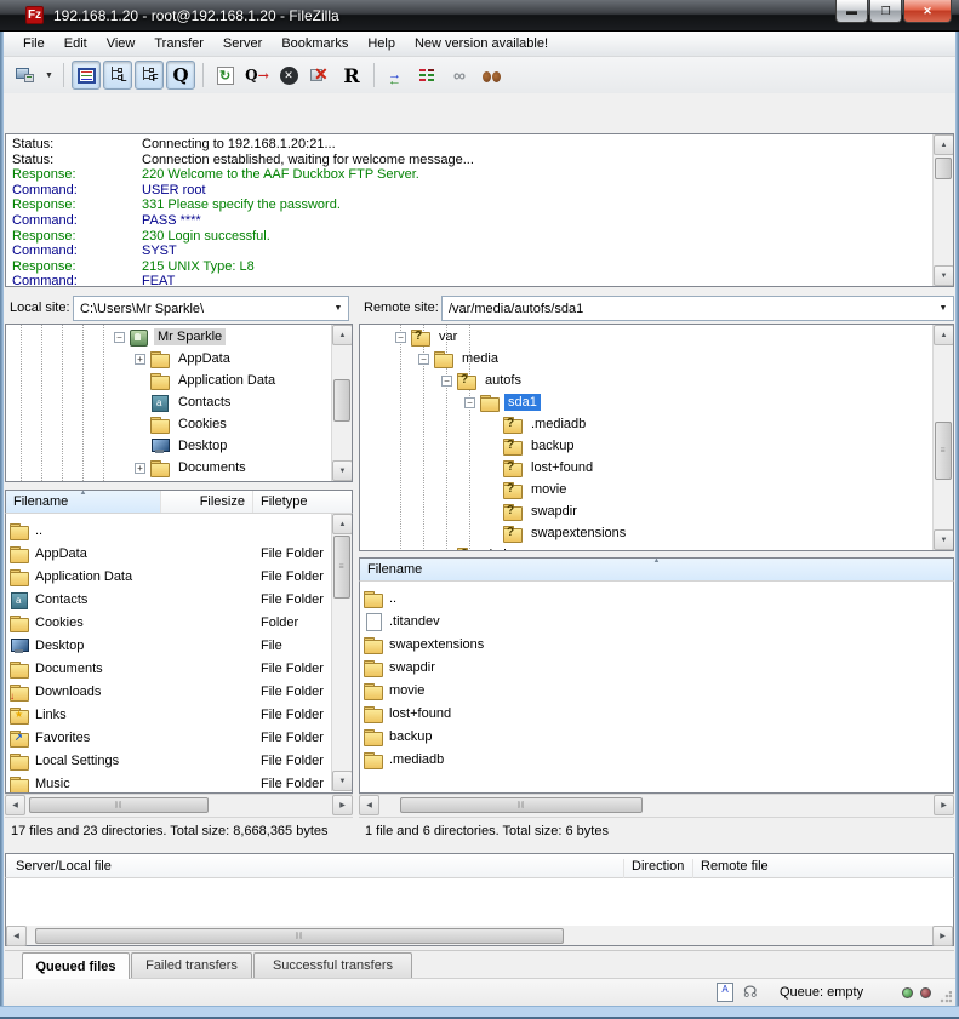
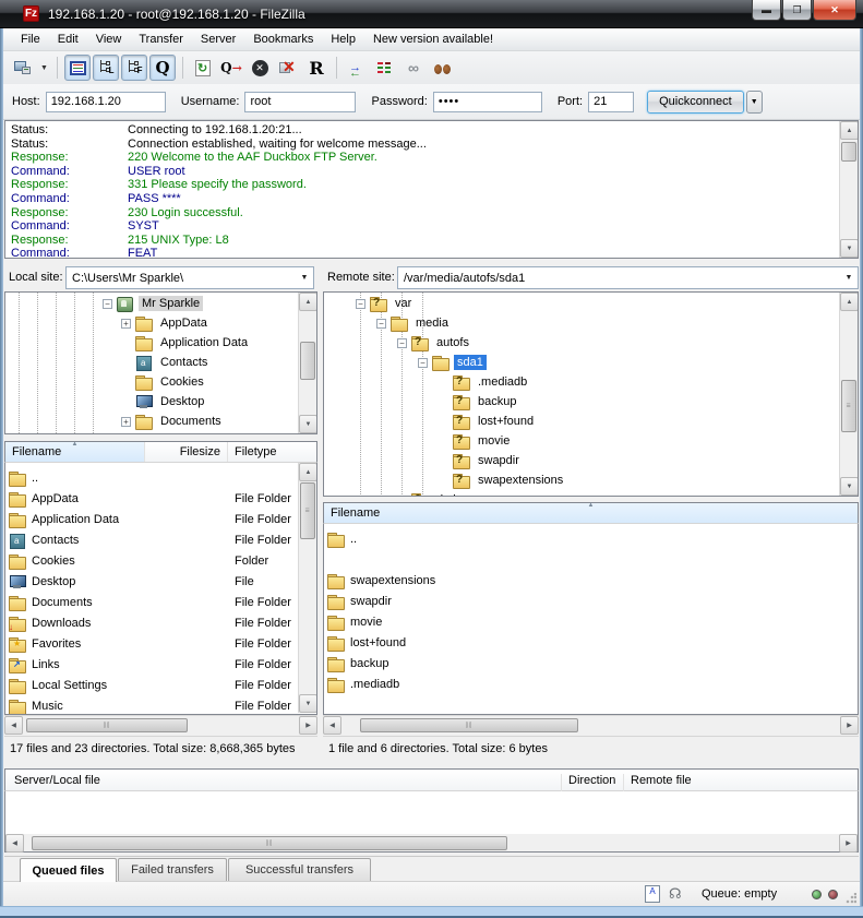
  Fz
  192.168.1.20 - root@192.168.1.20 - FileZilla
  ▬
  ❐
  ✕
  File
  Edit
  View
  Transfer
  Server
  Bookmarks
  Help
  New version available!
  L
  F
  Q
  ↻
  Q→
  ✕
  ✕
  R
  →
  ←
  ∞
+ Host:
+ 192.168.1.20
+ Username:
+ root
+ Password:
+ ••••
+ Port:
+ 21
+ Quickconnect
  Status:
  Connecting to 192.168.1.20:21...
  Status:
  Connection established, waiting for welcome message...
  Response:
  220 Welcome to the AAF Duckbox FTP Server.
  Command:
  USER root
  Response:
  331 Please specify the password.
  Command:
  PASS ****
  Response:
  230 Login successful.
  Command:
  SYST
  Response:
  215 UNIX Type: L8
  Command:
  FEAT
  Local site:
  C:\Users\Mr Sparkle\
  −
  Mr Sparkle
  +
  AppData
  Application Data
  Contacts
  Cookies
  Desktop
  +
  Documents
  Filename
  Filesize
  Filetype
  ..
  AppData
  File Folder
  Application Data
  File Folder
  Contacts
  File Folder
  Cookies
  Folder
  Desktop
  File
  Documents
  File Folder
  ↓
  Downloads
  File Folder
  ★
- Links
+ Favorites
  File Folder
  ↗
- Favorites
+ Links
  File Folder
  Local Settings
  File Folder
  Music
  File Folder
  17 files and 23 directories. Total size: 8,668,365 bytes
  Remote site:
  /var/media/autofs/sda1
  −
  ?
  var
  −
  media
  −
  ?
  autofs
  −
  sda1
  ?
  .mediadb
  ?
  backup
  ?
  lost+found
  ?
  movie
  ?
  swapdir
  ?
  swapextensions
  Filename
  ..
- .titandev
  swapextensions
  swapdir
  movie
  lost+found
  backup
  .mediadb
  1 file and 6 directories. Total size: 6 bytes
  Server/Local file
  Direction
  Remote file
  Queued files
  Failed transfers
  Successful transfers
  A
  ☊
  Queue: empty
